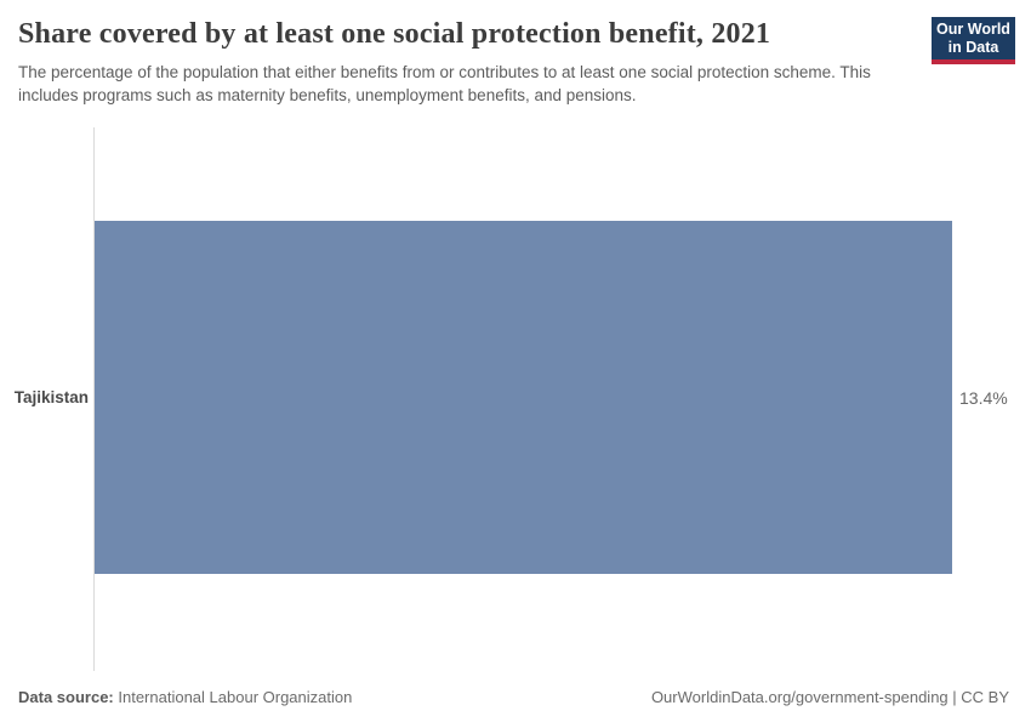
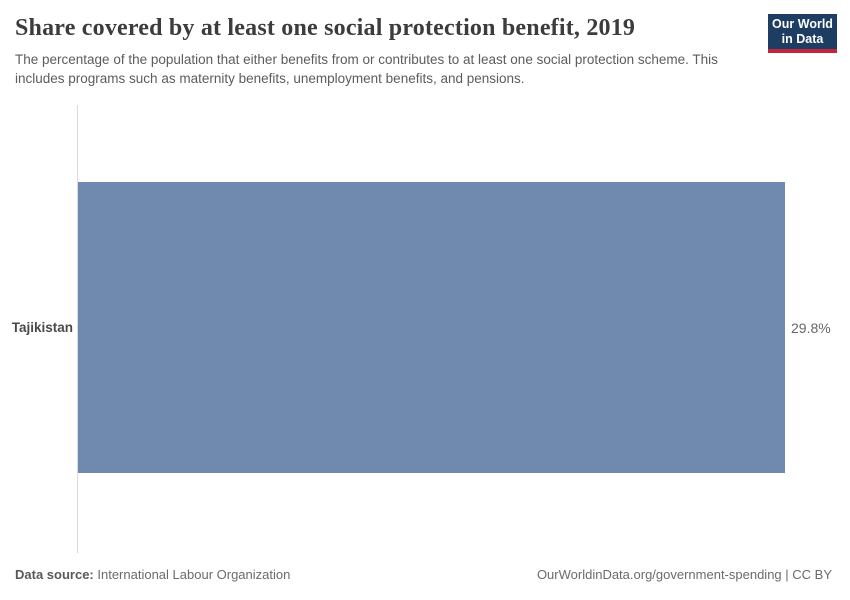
- Share covered by at least one social protection benefit, 2021
+ Share covered by at least one social protection benefit, 2019
  Our World
  in Data
  The percentage of the population that either benefits from or contributes to at least one social protection scheme. This includes programs such as maternity benefits, unemployment benefits, and pensions.
  Tajikistan
- 13.4%
+ 29.8%
  Data source: International Labour Organization
  OurWorldinData.org/government-spending | CC BY
